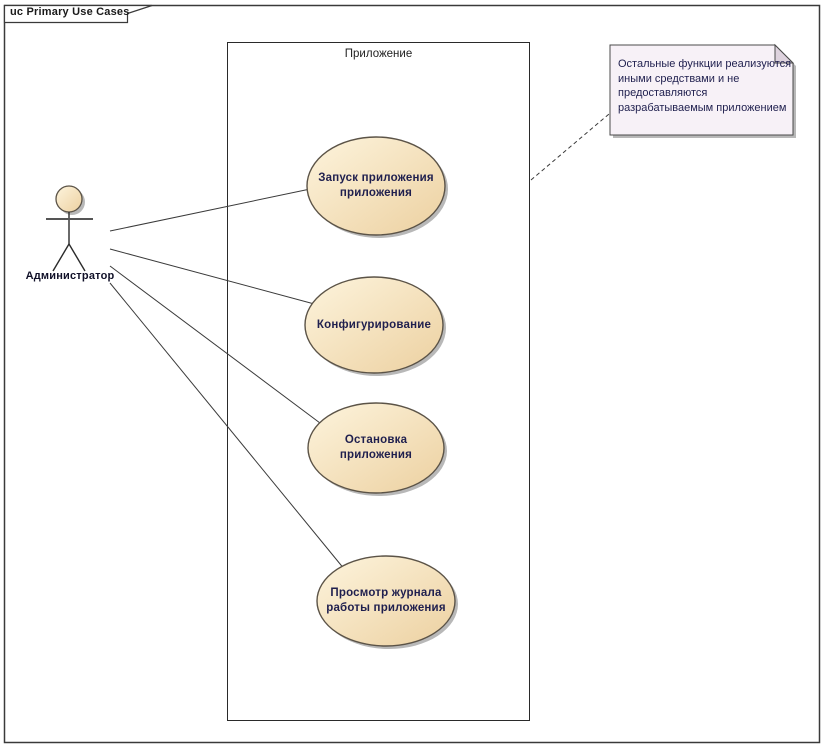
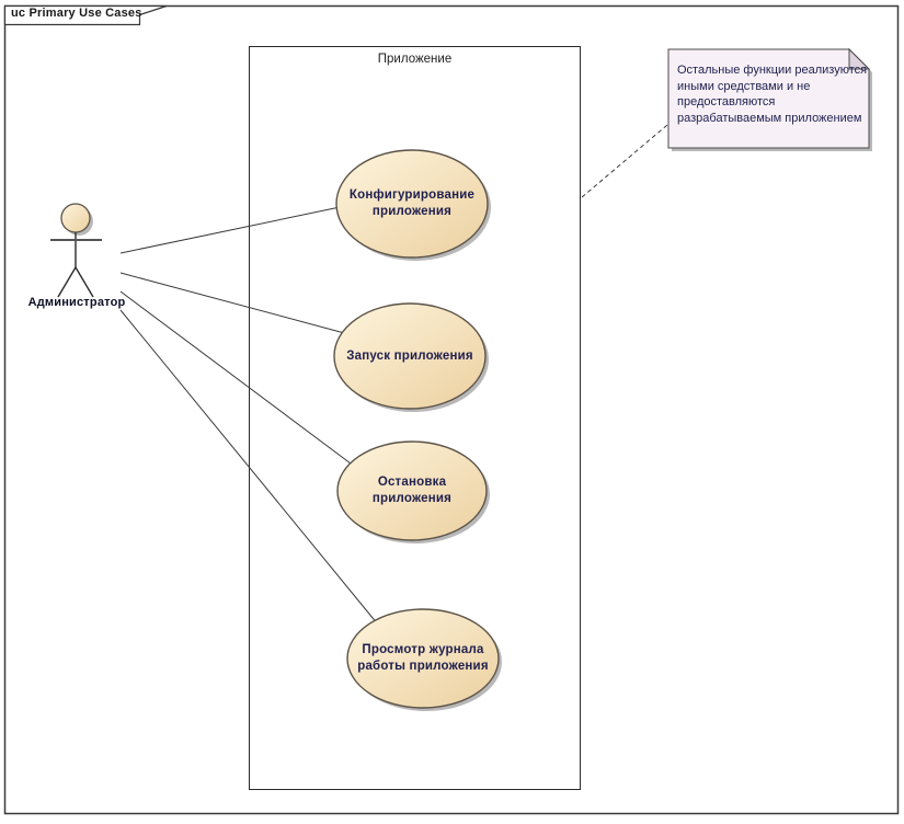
  uc Primary Use Cases
  Приложение
- Запуск приложения
+ Конфигурирование
  приложения
- Конфигурирование
+ Запуск приложения
  Остановка
  приложения
  Просмотр журнала
  работы приложения
  Администратор
  Остальные функции реализуются
  иными средствами и не
  предоставляются
  разрабатываемым приложением
